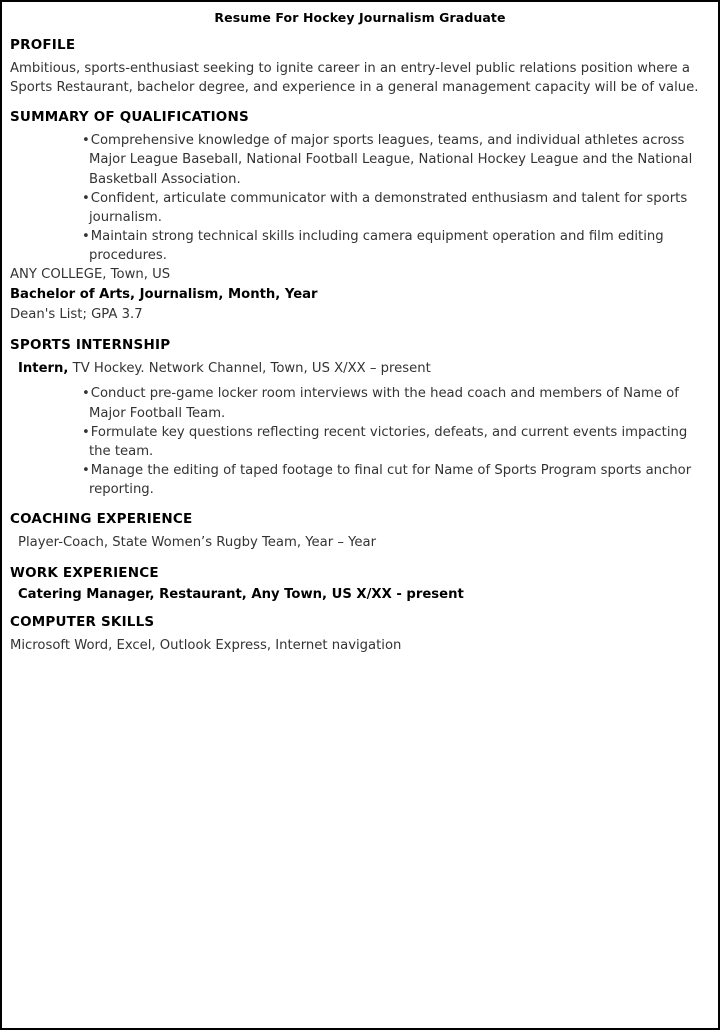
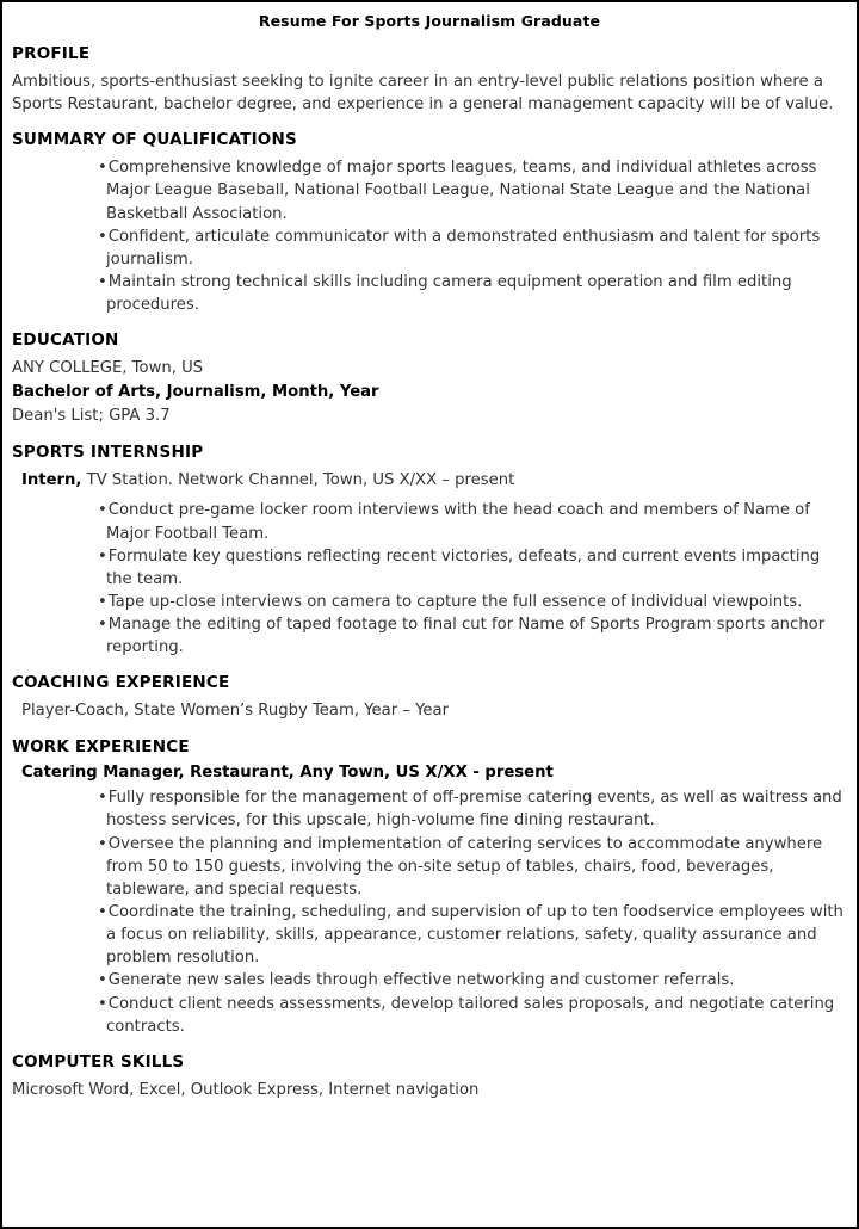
- Resume For Hockey Journalism Graduate
+ Resume For Sports Journalism Graduate
  PROFILE
  Ambitious, sports-enthusiast seeking to ignite career in an entry-level public relations position where a Sports Restaurant, bachelor degree, and experience in a general management capacity will be of value.
  SUMMARY OF QUALIFICATIONS
- Comprehensive knowledge of major sports leagues, teams, and individual athletes across Major League Baseball, National Football League, National Hockey League and the National Basketball Association.
+ Comprehensive knowledge of major sports leagues, teams, and individual athletes across Major League Baseball, National Football League, National State League and the National Basketball Association.
  Confident, articulate communicator with a demonstrated enthusiasm and talent for sports journalism.
  Maintain strong technical skills including camera equipment operation and film editing procedures.
+ EDUCATION
  ANY COLLEGE, Town, US
  Bachelor of Arts, Journalism, Month, Year
  Dean's List; GPA 3.7
  SPORTS INTERNSHIP
- Intern, TV Hockey. Network Channel, Town, US X/XX – present
+ Intern, TV Station. Network Channel, Town, US X/XX – present
  Conduct pre-game locker room interviews with the head coach and members of Name of Major Football Team.
  Formulate key questions reflecting recent victories, defeats, and current events impacting the team.
+ Tape up-close interviews on camera to capture the full essence of individual viewpoints.
  Manage the editing of taped footage to final cut for Name of Sports Program sports anchor reporting.
  COACHING EXPERIENCE
  Player-Coach, State Women’s Rugby Team, Year – Year
  WORK EXPERIENCE
  Catering Manager, Restaurant, Any Town, US X/XX - present
+ Fully responsible for the management of off-premise catering events, as well as waitress and hostess services, for this upscale, high-volume fine dining restaurant.
+ Oversee the planning and implementation of catering services to accommodate anywhere from 50 to 150 guests, involving the on-site setup of tables, chairs, food, beverages, tableware, and special requests.
+ Coordinate the training, scheduling, and supervision of up to ten foodservice employees with a focus on reliability, skills, appearance, customer relations, safety, quality assurance and problem resolution.
+ Generate new sales leads through effective networking and customer referrals.
+ Conduct client needs assessments, develop tailored sales proposals, and negotiate catering contracts.
  COMPUTER SKILLS
  Microsoft Word, Excel, Outlook Express, Internet navigation
